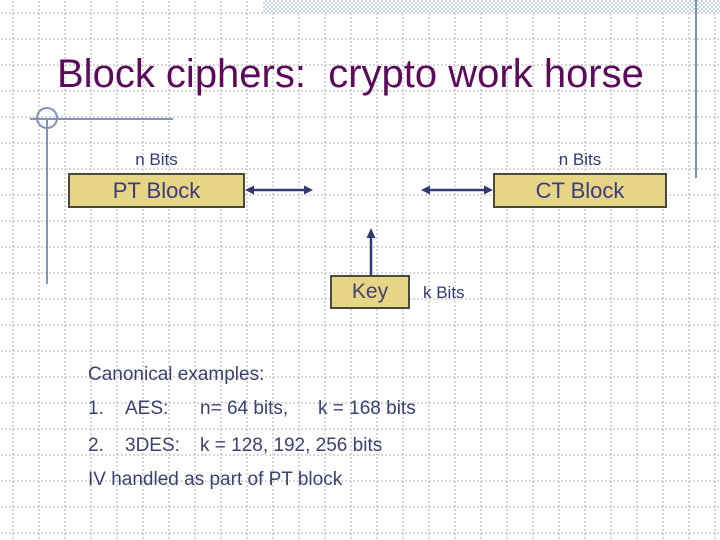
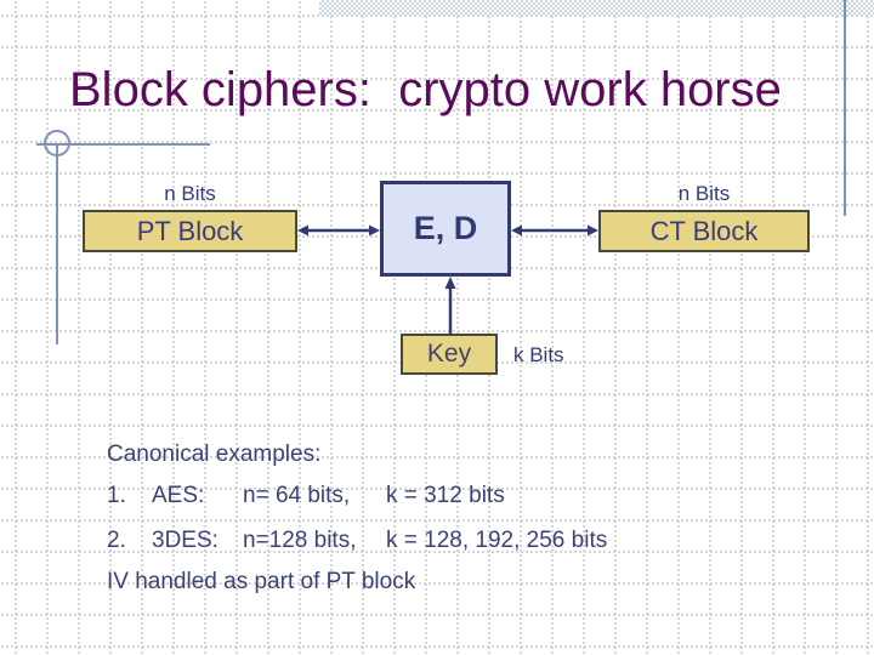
  Block ciphers: crypto work horse
  n Bits
  n Bits
  k Bits
  PT Block
+ E, D
  CT Block
  Key
  Canonical examples:
  1.
  AES:
  n= 64 bits,
- k = 168 bits
+ k = 312 bits
  2.
  3DES:
+ n=128 bits,
  k = 128, 192, 256 bits
  IV handled as part of PT block
